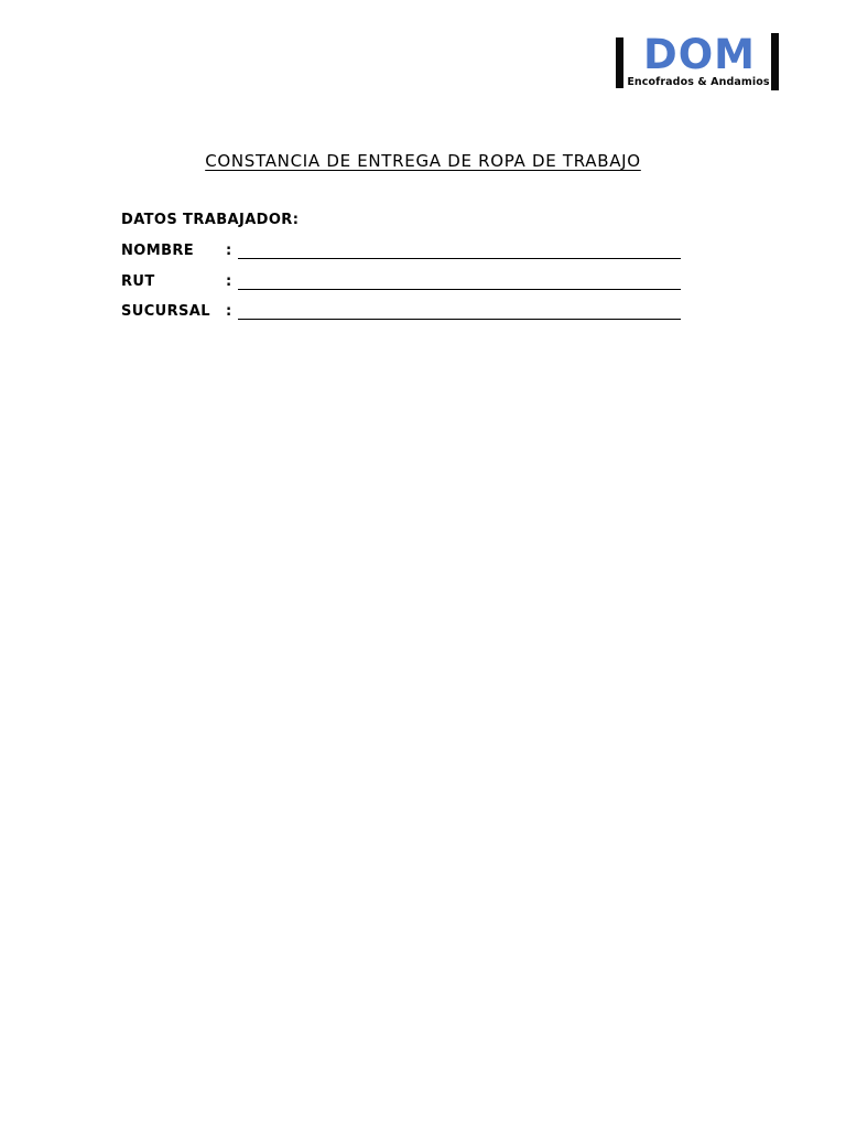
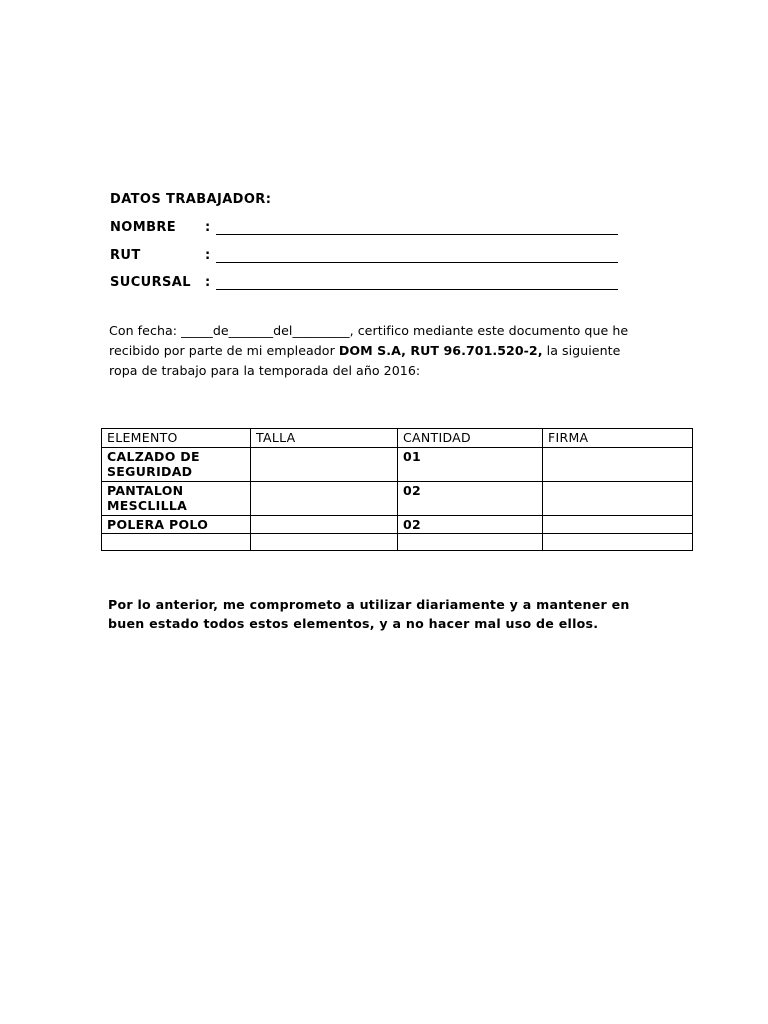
- DOM
- Encofrados & Andamios
- CONSTANCIA DE ENTREGA DE ROPA DE TRABAJO
  DATOS TRABAJADOR:
  NOMBRE
  :
  RUT
  :
  SUCURSAL
  :
+ Con fecha: _____de_______del_________, certifico mediante este documento que he recibido por parte de mi empleador DOM S.A, RUT 96.701.520-2, la siguiente ropa de trabajo para la temporada del año 2016:
+ ELEMENTO	TALLA	CANTIDAD	FIRMA
+ CALZADO DE SEGURIDAD		01
+ PANTALON MESCLILLA		02
+ POLERA POLO		02
+ Por lo anterior, me comprometo a utilizar diariamente y a mantener en buen estado todos estos elementos, y a no hacer mal uso de ellos.
